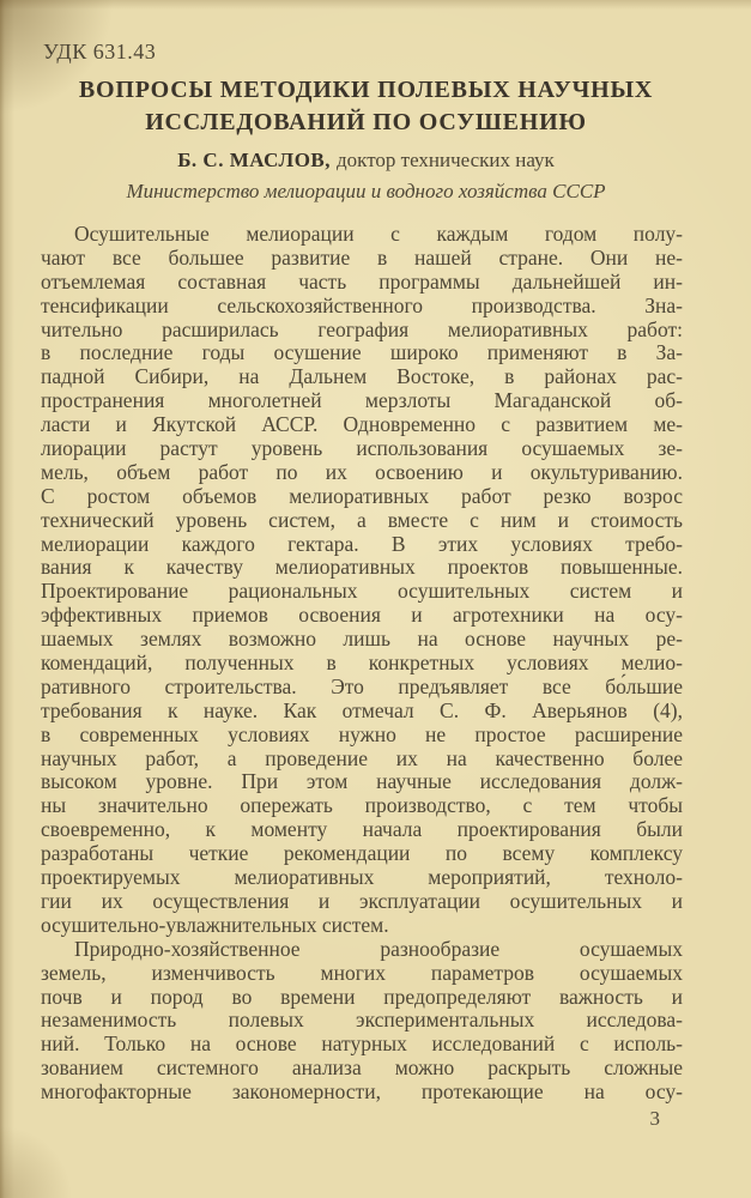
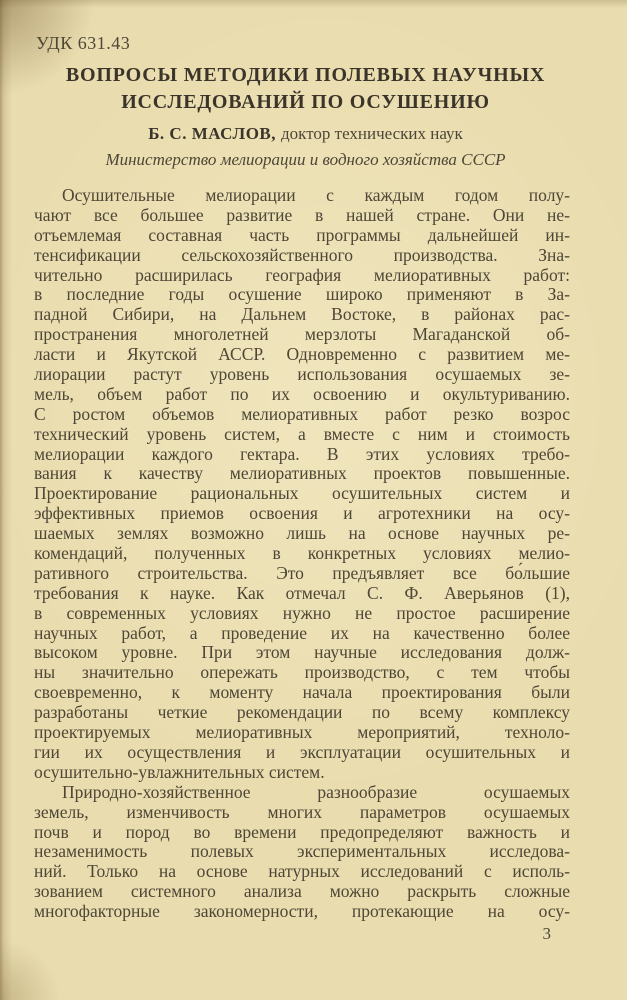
  УДК 631.43
  ВОПРОСЫ МЕТОДИКИ ПОЛЕВЫХ НАУЧНЫХ
  ИССЛЕДОВАНИЙ ПО ОСУШЕНИЮ
  Б. С. МАСЛОВ, доктор технических наук
  Министерство мелиорации и водного хозяйства СССР
  Осушительные мелиорации с каждым годом полу-
  чают все большее развитие в нашей стране. Они не-
  отъемлемая составная часть программы дальнейшей ин-
  тенсификации сельскохозяйственного производства. Зна-
  чительно расширилась география мелиоративных работ:
  в последние годы осушение широко применяют в За-
  падной Сибири, на Дальнем Востоке, в районах рас-
  пространения многолетней мерзлоты Магаданской об-
  ласти и Якутской АССР. Одновременно с развитием ме-
  лиорации растут уровень использования осушаемых зе-
  мель, объем работ по их освоению и окультуриванию.
  С ростом объемов мелиоративных работ резко возрос
  технический уровень систем, а вместе с ним и стоимость
  мелиорации каждого гектара. В этих условиях требо-
  вания к качеству мелиоративных проектов повышенные.
  Проектирование рациональных осушительных систем и
  эффективных приемов освоения и агротехники на осу-
  шаемых землях возможно лишь на основе научных ре-
  комендаций, полученных в конкретных условиях мелио-
  ративного строительства. Это предъявляет все бо́льшие
- требования к науке. Как отмечал С. Ф. Аверьянов (4),
+ требования к науке. Как отмечал С. Ф. Аверьянов (1),
  в современных условиях нужно не простое расширение
  научных работ, а проведение их на качественно более
  высоком уровне. При этом научные исследования долж-
  ны значительно опережать производство, с тем чтобы
  своевременно, к моменту начала проектирования были
  разработаны четкие рекомендации по всему комплексу
  проектируемых мелиоративных мероприятий, техноло-
  гии их осуществления и эксплуатации осушительных и
  осушительно-увлажнительных систем.
  Природно-хозяйственное разнообразие осушаемых
  земель, изменчивость многих параметров осушаемых
  почв и пород во времени предопределяют важность и
  незаменимость полевых экспериментальных исследова-
  ний. Только на основе натурных исследований с исполь-
  зованием системного анализа можно раскрыть сложные
  многофакторные закономерности, протекающие на осу-
  3
